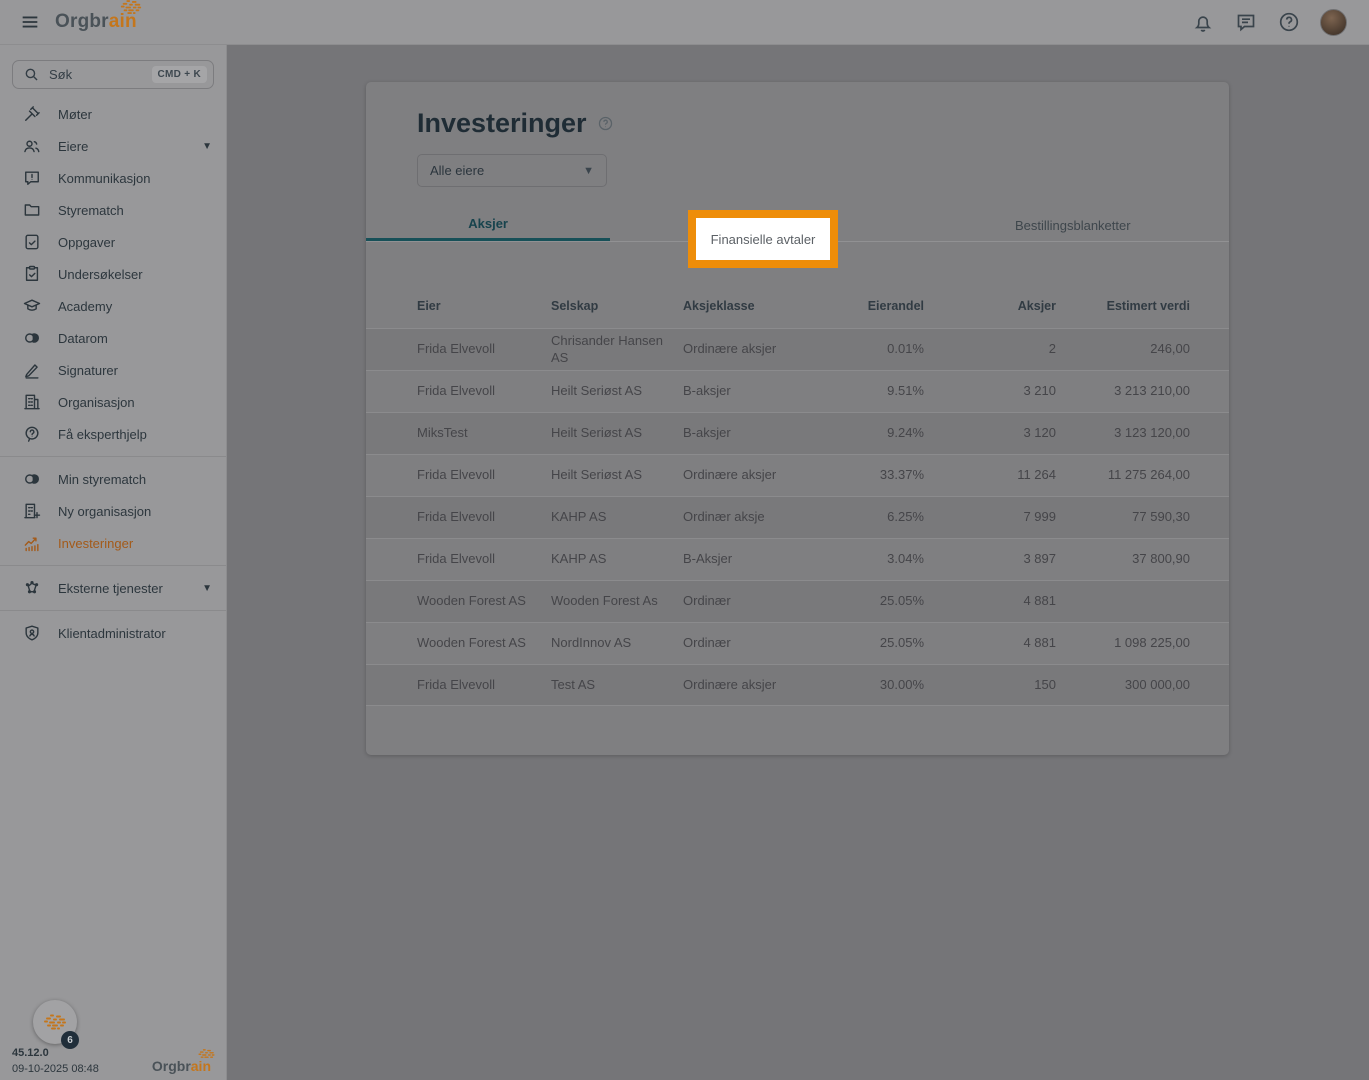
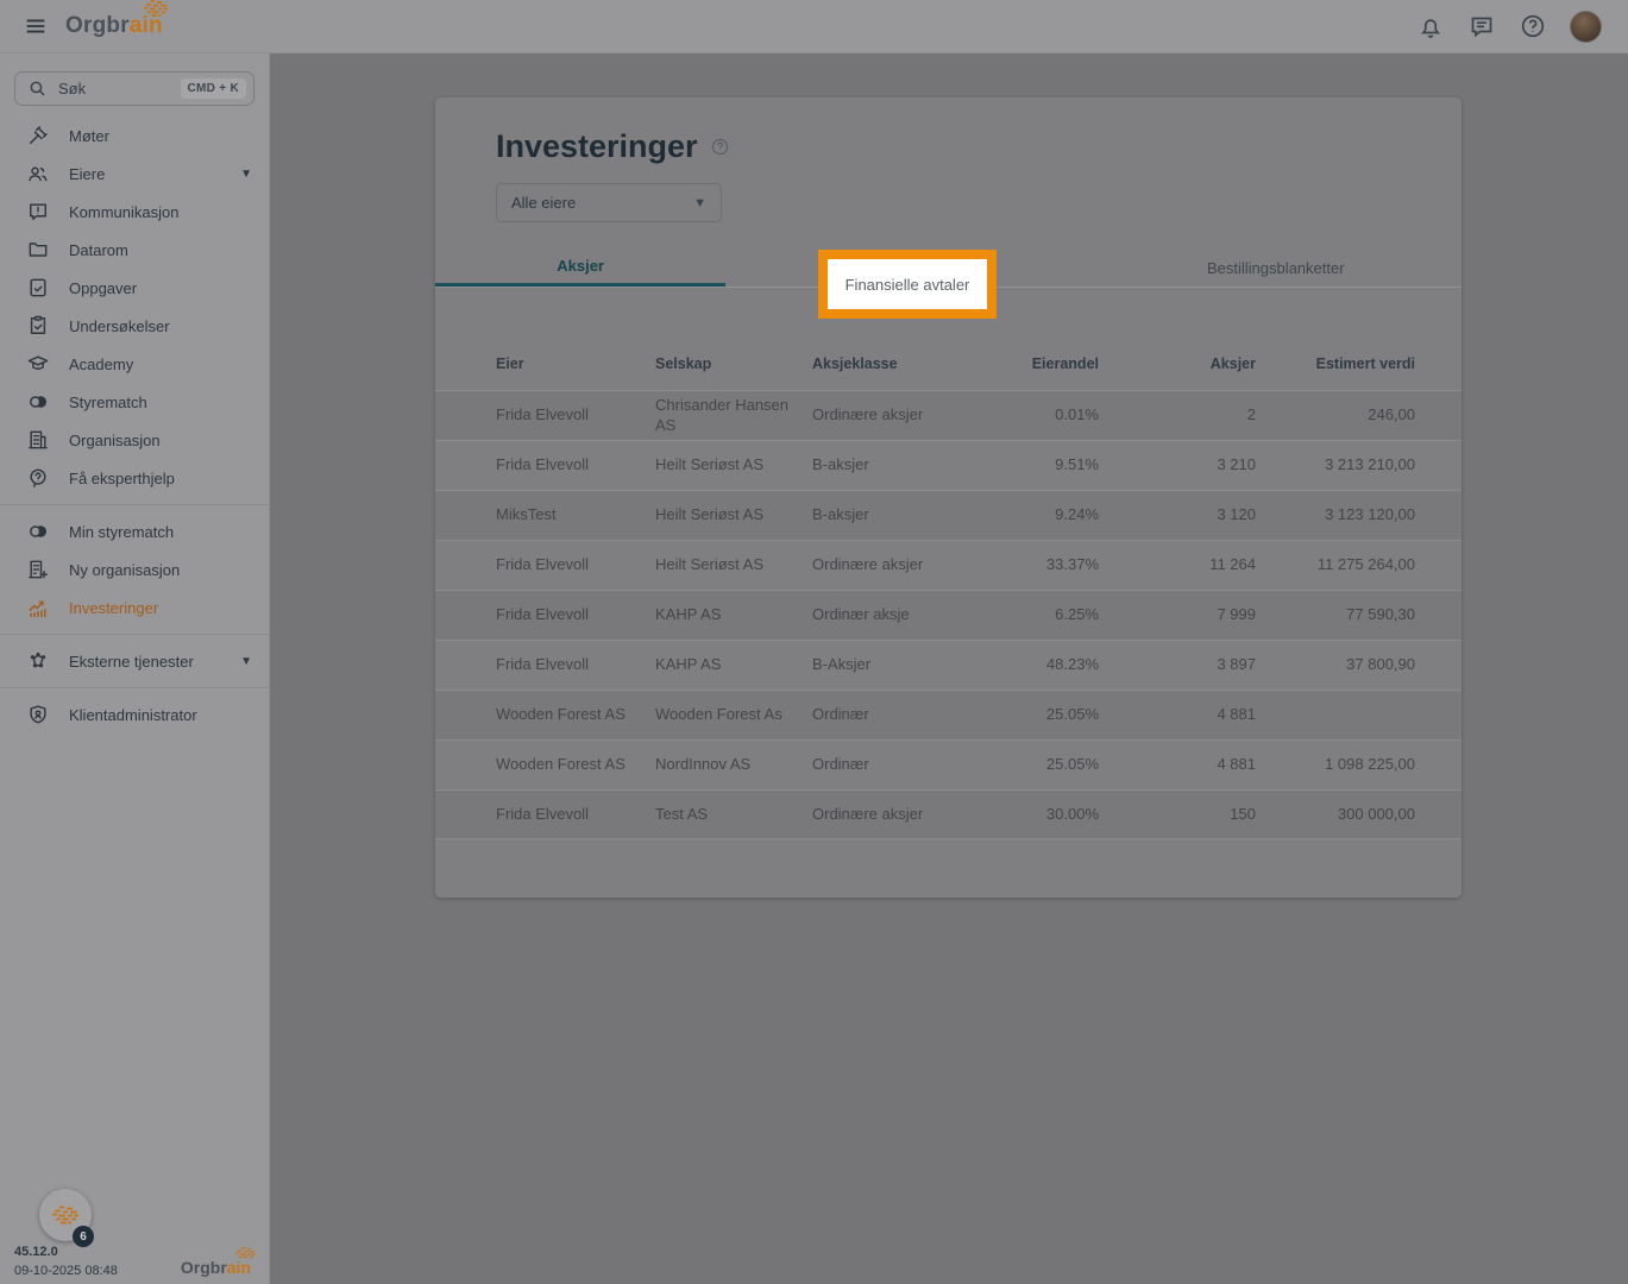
  Orgbrain
  Søk
  CMD + K
  Møter
  Eiere
  ▼
  Kommunikasjon
- Styrematch
+ Datarom
  Oppgaver
  Undersøkelser
  Academy
- Datarom
+ Styrematch
- Signaturer
  Organisasjon
  Få eksperthjelp
  Min styrematch
  Ny organisasjon
  Investeringer
  Eksterne tjenester
  ▼
  Klientadministrator
  6
  45.12.0
  09-10-2025 08:48
  Orgbrain
  Investeringer
  Alle eiere
  ▼
  Aksjer
  Bestillingsblanketter
  Eier
  Selskap
  Aksjeklasse
  Eierandel
  Aksjer
  Estimert verdi
  Frida Elvevoll
  Chrisander Hansen AS
  Ordinære aksjer
  0.01%
  2
  246,00
  Frida Elvevoll
  Heilt Seriøst AS
  B-aksjer
  9.51%
  3 210
  3 213 210,00
  MiksTest
  Heilt Seriøst AS
  B-aksjer
  9.24%
  3 120
  3 123 120,00
  Frida Elvevoll
  Heilt Seriøst AS
  Ordinære aksjer
  33.37%
  11 264
  11 275 264,00
  Frida Elvevoll
  KAHP AS
  Ordinær aksje
  6.25%
  7 999
  77 590,30
  Frida Elvevoll
  KAHP AS
  B-Aksjer
- 3.04%
+ 48.23%
  3 897
  37 800,90
  Wooden Forest AS
  Wooden Forest As
  Ordinær
  25.05%
  4 881
  Wooden Forest AS
  NordInnov AS
  Ordinær
  25.05%
  4 881
  1 098 225,00
  Frida Elvevoll
  Test AS
  Ordinære aksjer
  30.00%
  150
  300 000,00
  Finansielle avtaler
